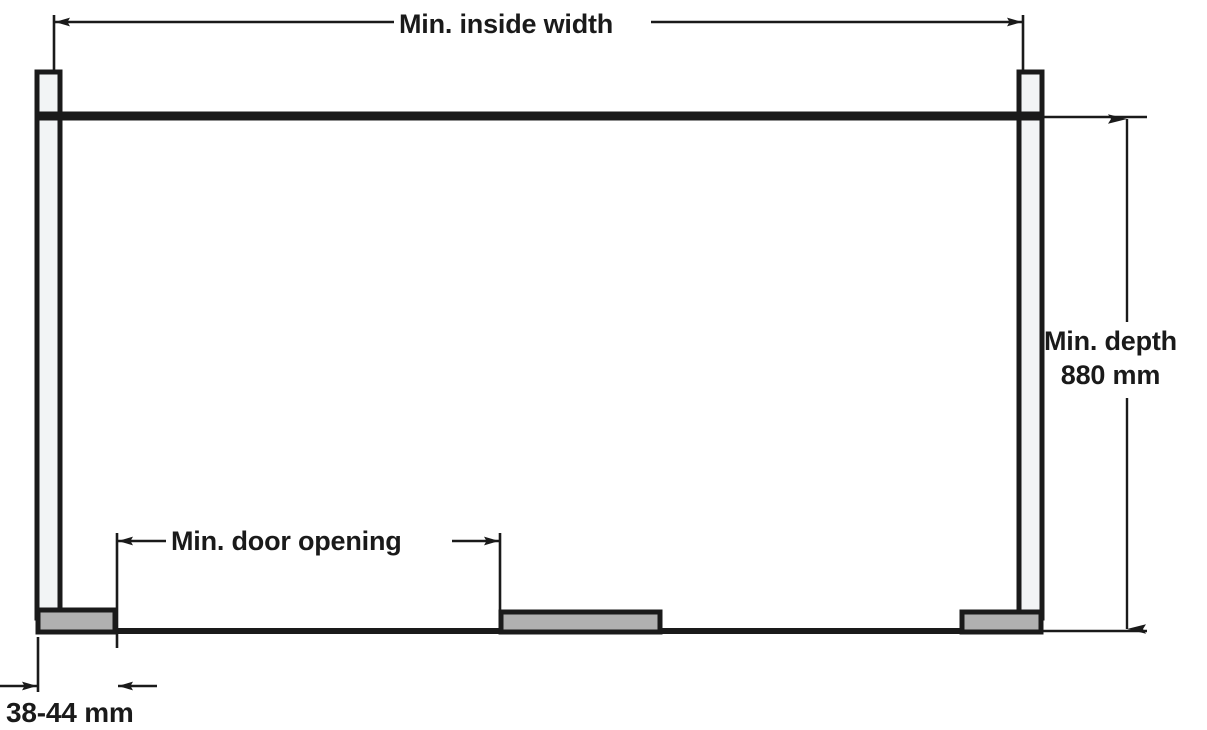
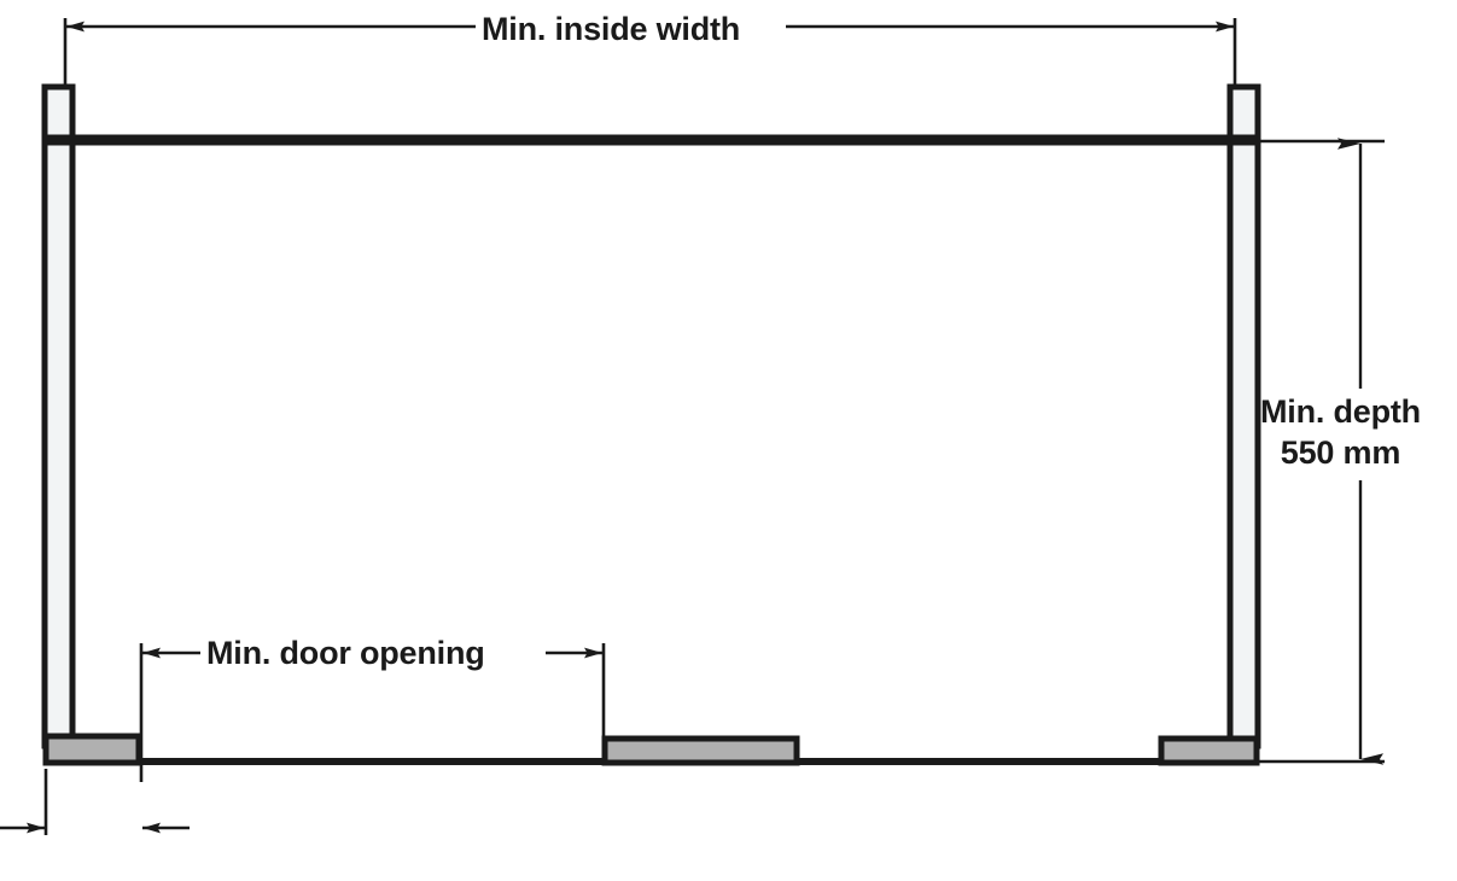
  Min. inside width
  Min. door opening
  Min. depth
- 880 mm
+ 550 mm
- 38-44 mm
